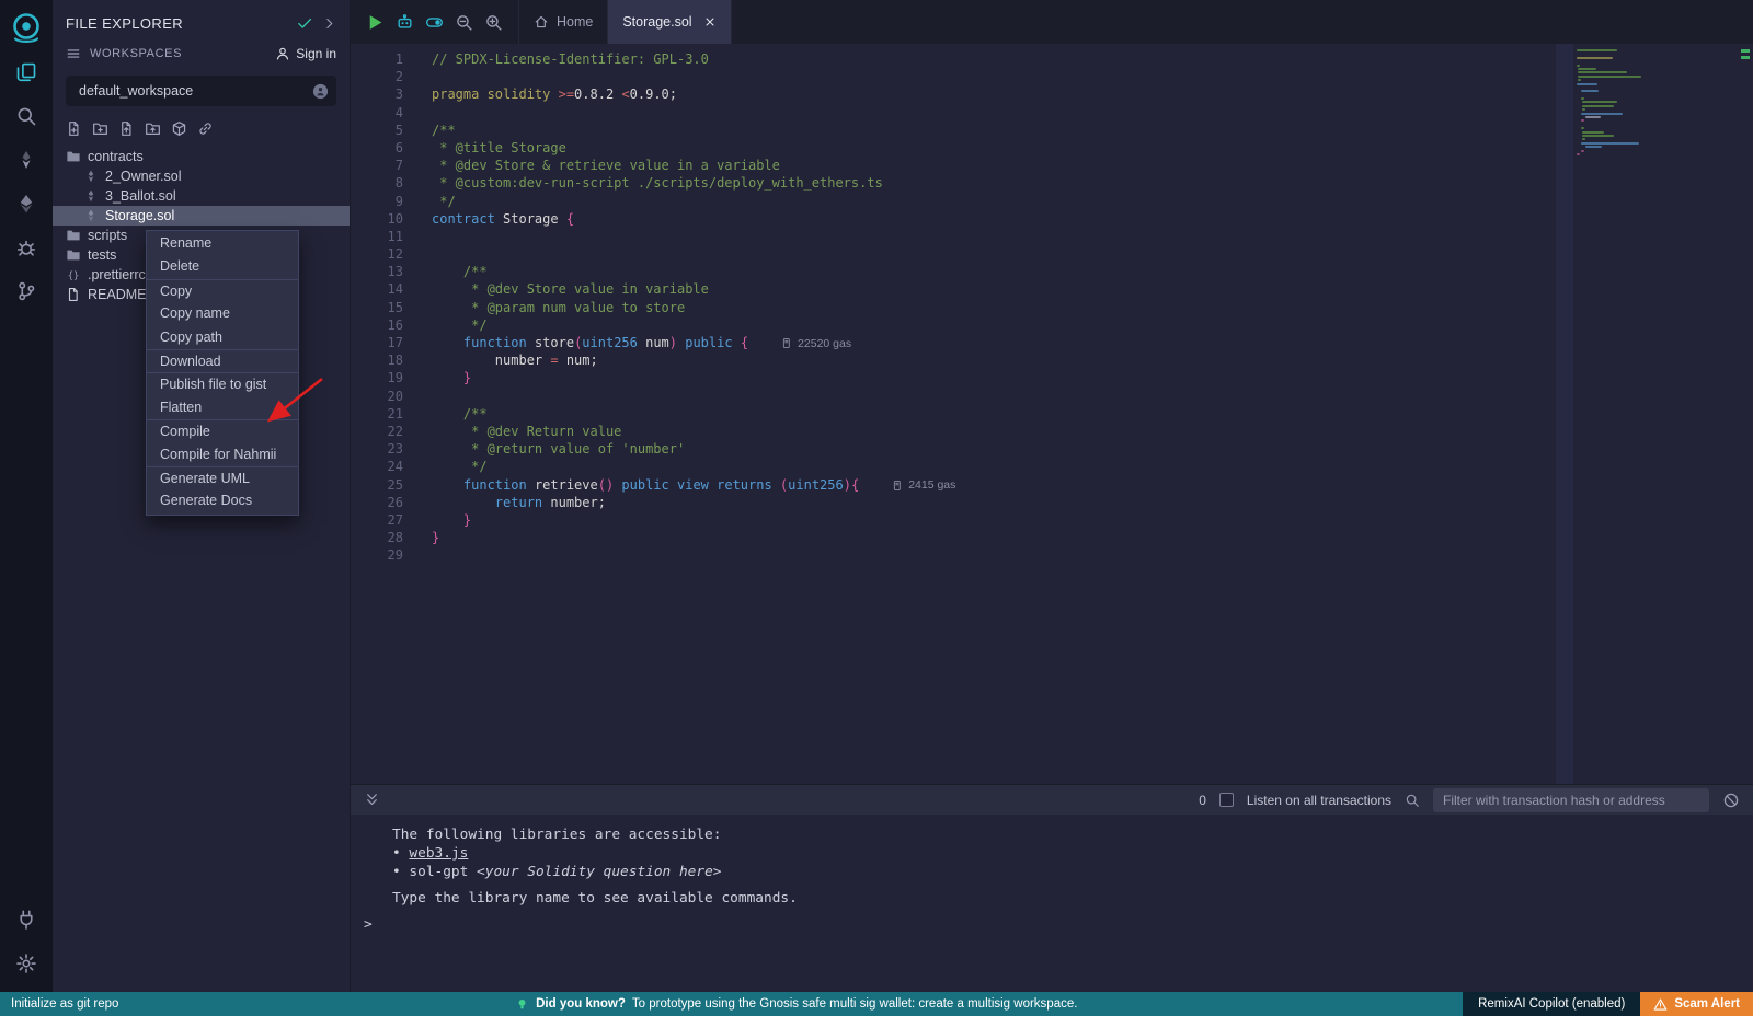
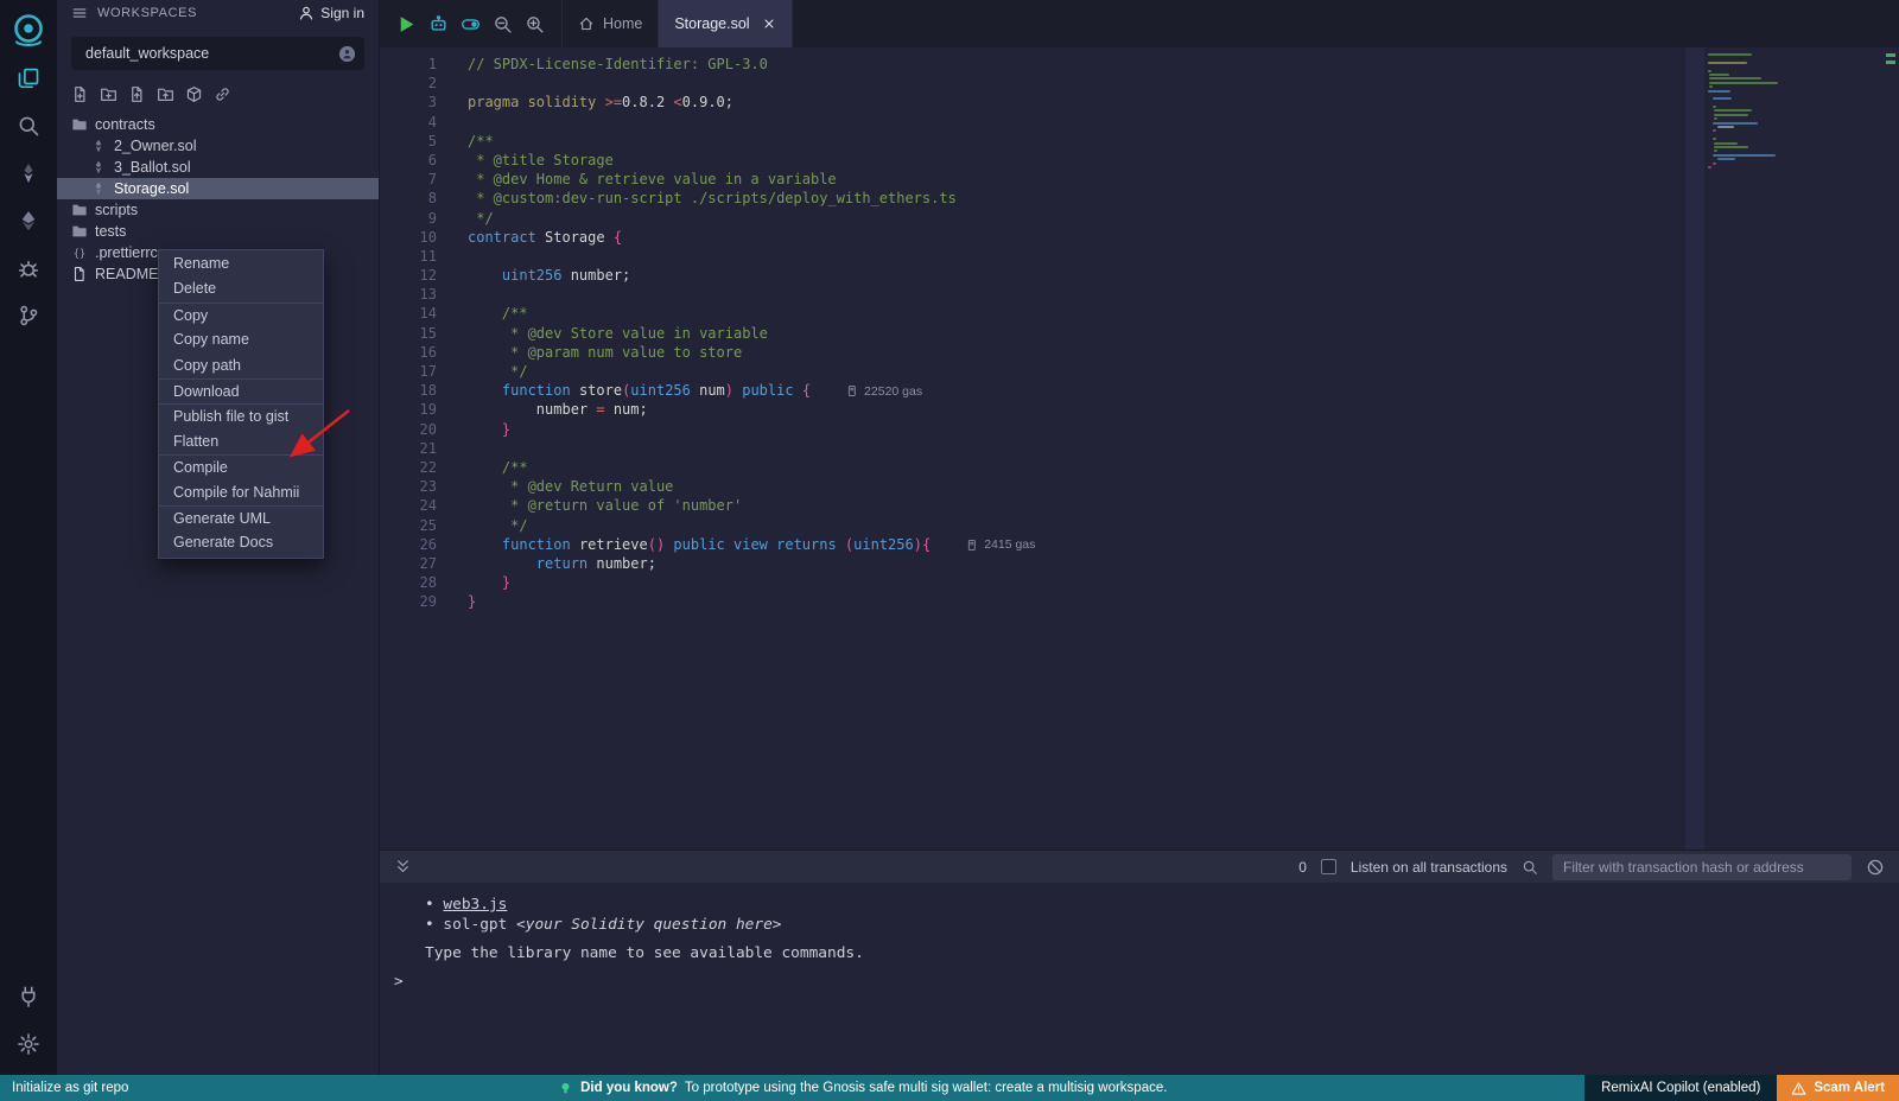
- FILE EXPLORER
  WORKSPACES
  Sign in
  default_workspace
  contracts
  2_Owner.sol
  3_Ballot.sol
  Storage.sol
  scripts
  tests
  {}
  .prettierrc
  Home
  Storage.sol
  1
  2
  3
  4
  5
  6
  7
  8
  9
  10
  11
  12
  13
  14
  15
  16
  17
  18
  19
  20
  21
  22
  23
  24
  25
  26
  27
  28
  29
  // SPDX-License-Identifier: GPL-3.0
  pragma solidity >=0.8.2 <0.9.0;
  /**
  * @title Storage
- * @dev Store & retrieve value in a variable
+ * @dev Home & retrieve value in a variable
  * @custom:dev-run-script ./scripts/deploy_with_ethers.ts
  */
  contract Storage {
+ uint256 number;
  /**
  * @dev Store value in variable
  * @param num value to store
  */
  function store(uint256 num) public { 22520 gas
  number = num;
  }
  /**
  * @dev Return value
  * @return value of 'number'
  */
  function retrieve() public view returns (uint256){ 2415 gas
  return number;
  }
  }
  0
  Listen on all transactions
  Filter with transaction hash or address
- The following libraries are accessible:
  • web3.js
  • sol-gpt <your Solidity question here>
  Type the library name to see available commands.
  >
  Initialize as git repo
  Did you know?
  To prototype using the Gnosis safe multi sig wallet: create a multisig workspace.
  RemixAI Copilot (enabled)
  Scam Alert
  Rename
  Delete
  Copy
  Copy name
  Copy path
  Download
  Publish file to gist
  Flatten
  Compile
  Compile for Nahmii
  Generate UML
  Generate Docs
